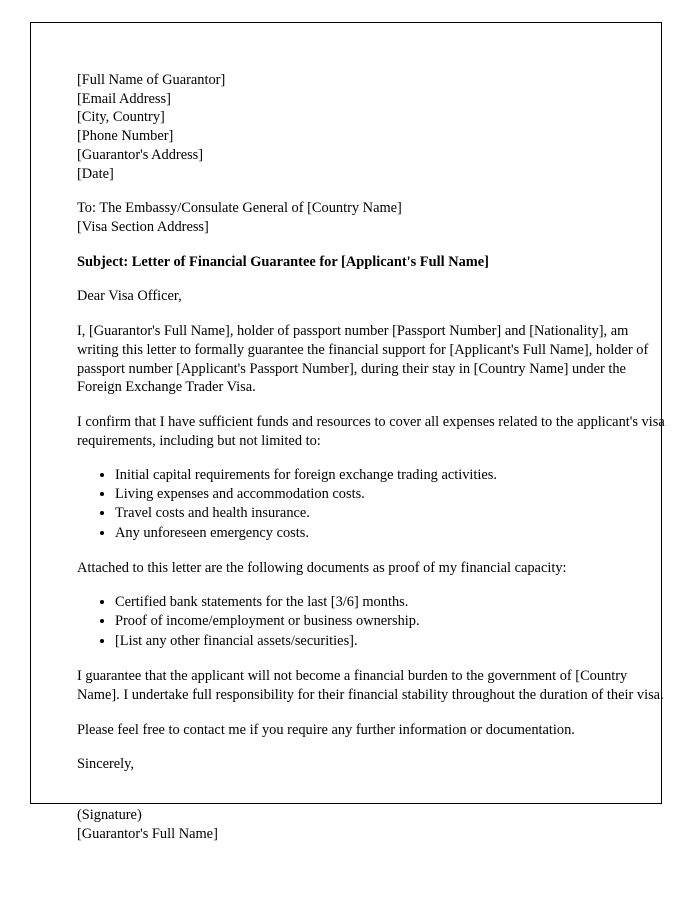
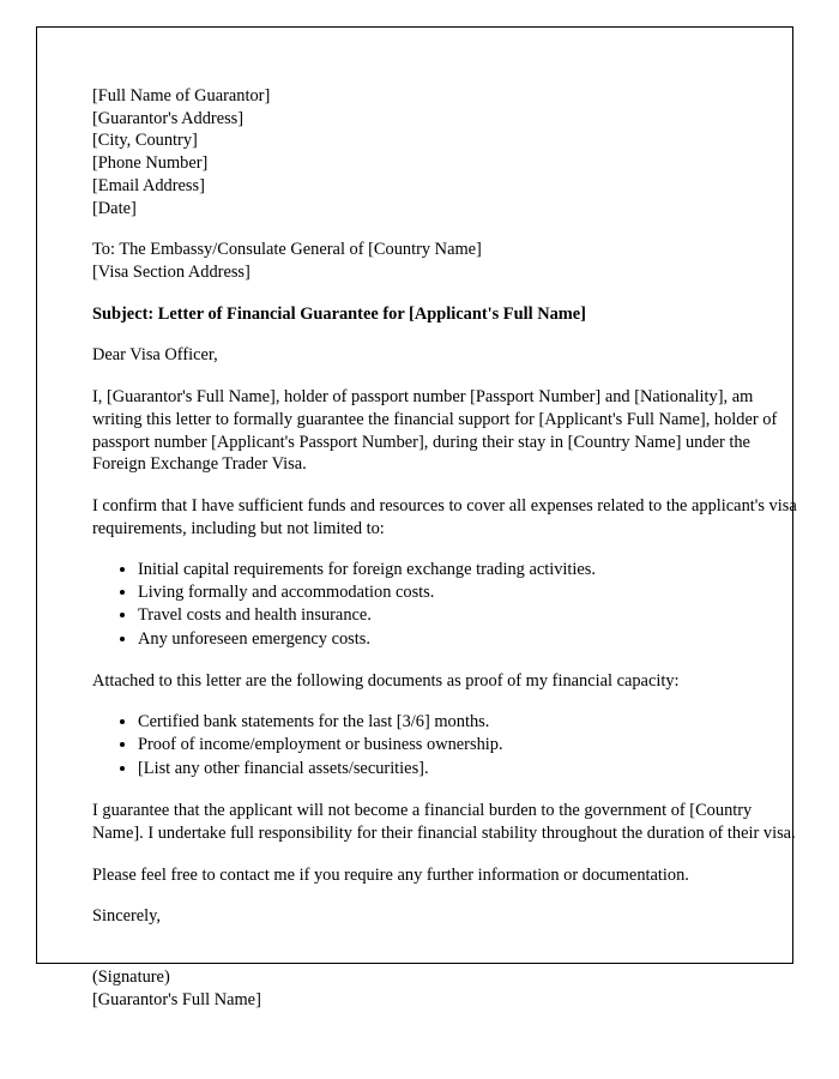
  [Full Name of Guarantor]
- [Email Address]
+ [Guarantor's Address]
  [City, Country]
  [Phone Number]
- [Guarantor's Address]
+ [Email Address]
  [Date]
  To: The Embassy/Consulate General of [Country Name]
  [Visa Section Address]
  Subject: Letter of Financial Guarantee for [Applicant's Full Name]
  Dear Visa Officer,
  I, [Guarantor's Full Name], holder of passport number [Passport Number] and [Nationality], am writing this letter to formally guarantee the financial support for [Applicant's Full Name], holder of passport number [Applicant's Passport Number], during their stay in [Country Name] under the Foreign Exchange Trader Visa.
  I confirm that I have sufficient funds and resources to cover all expenses related to the applicant's visa requirements, including but not limited to:
  Initial capital requirements for foreign exchange trading activities.
- Living expenses and accommodation costs.
+ Living formally and accommodation costs.
  Travel costs and health insurance.
  Any unforeseen emergency costs.
  Attached to this letter are the following documents as proof of my financial capacity:
  Certified bank statements for the last [3/6] months.
  Proof of income/employment or business ownership.
  [List any other financial assets/securities].
  I guarantee that the applicant will not become a financial burden to the government of [Country Name]. I undertake full responsibility for their financial stability throughout the duration of their visa.
  Please feel free to contact me if you require any further information or documentation.
  Sincerely,
  (Signature)
  [Guarantor's Full Name]
